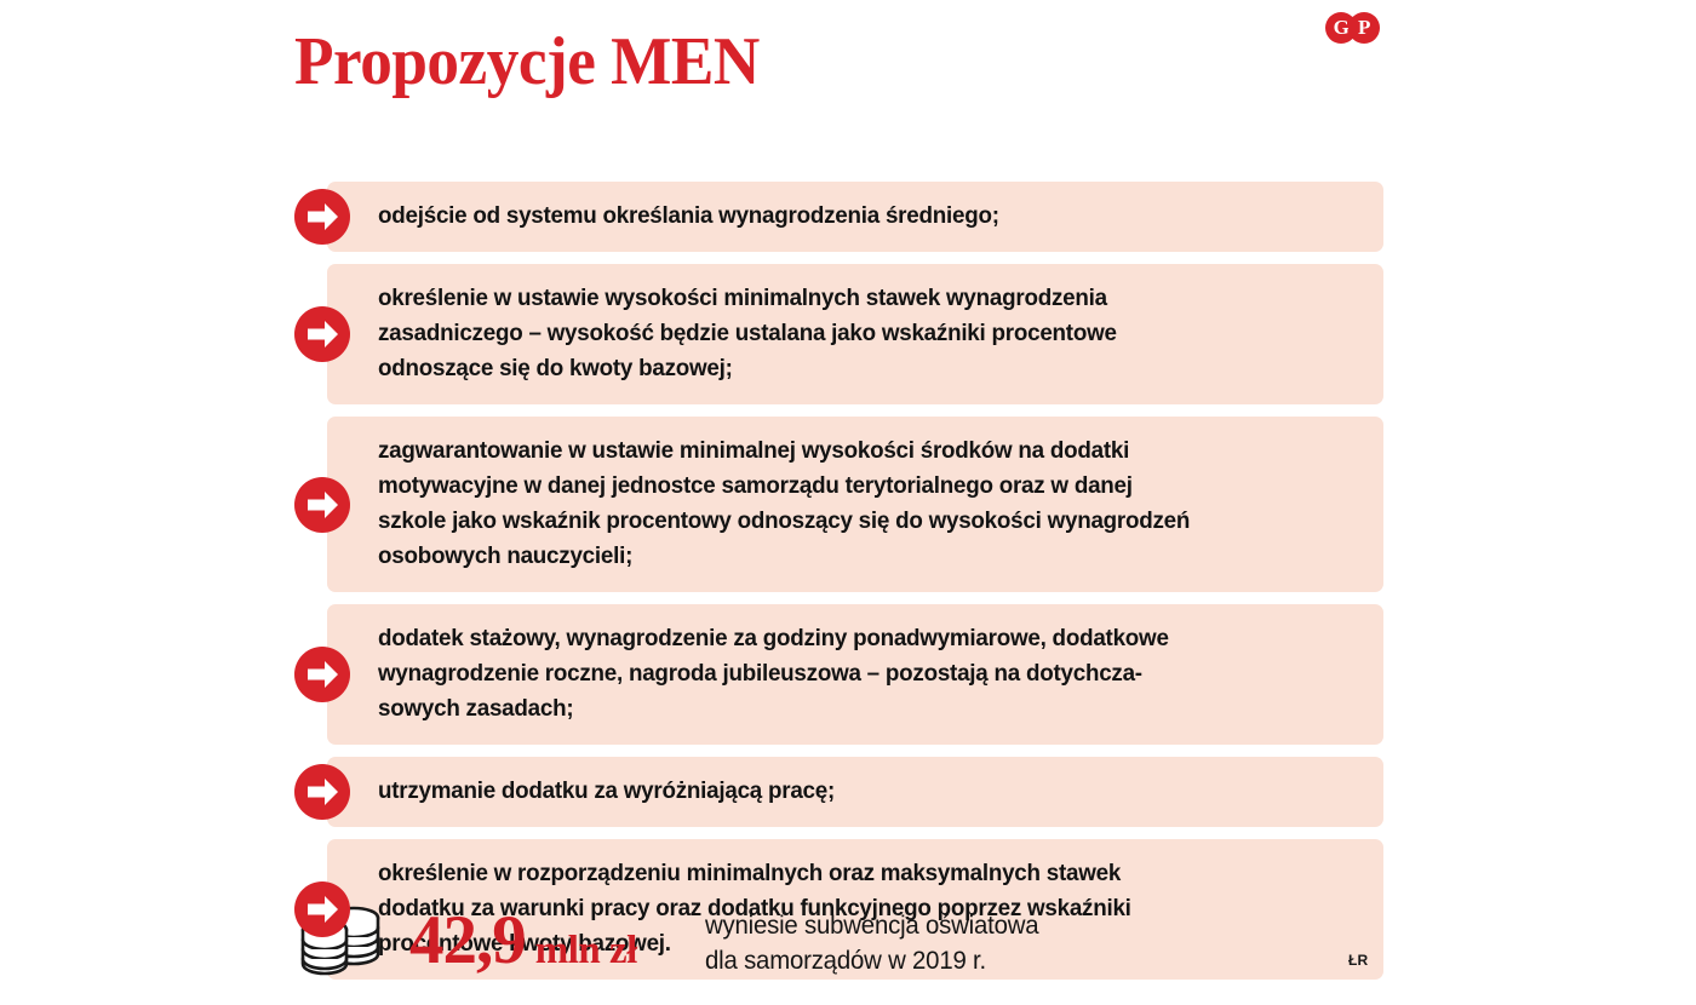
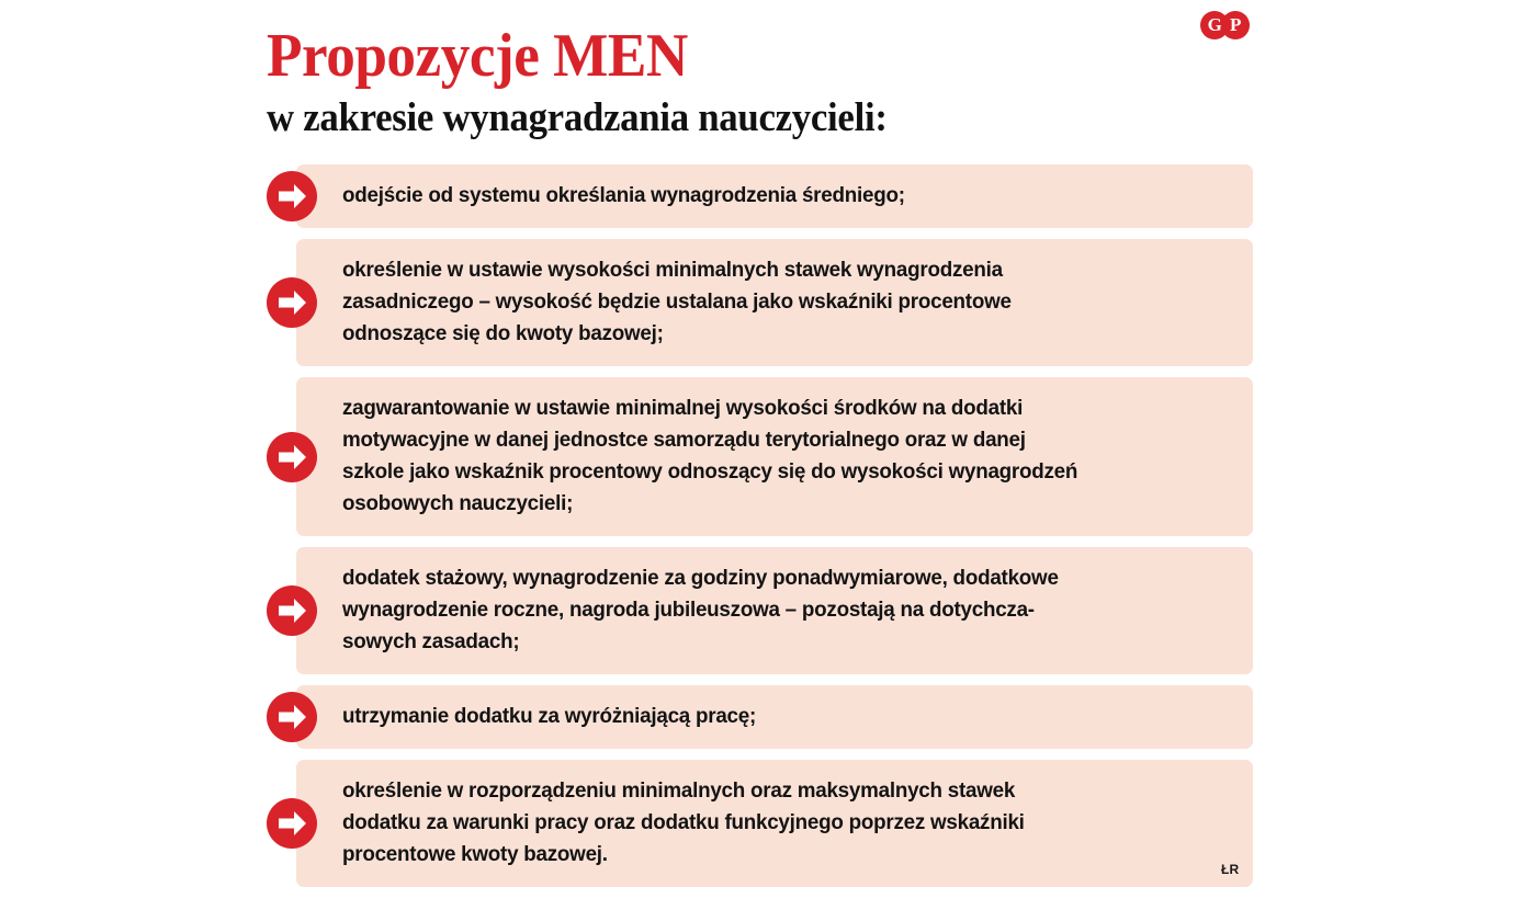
  G
  P
  Propozycje MEN
+ w zakresie wynagradzania nauczycieli:
  odejście od systemu określania wynagrodzenia średniego;
  określenie w ustawie wysokości minimalnych stawek wynagrodzenia
  zasadniczego – wysokość będzie ustalana jako wskaźniki procentowe
  odnoszące się do kwoty bazowej;
  zagwarantowanie w ustawie minimalnej wysokości środków na dodatki
  motywacyjne w danej jednostce samorządu terytorialnego oraz w danej
  szkole jako wskaźnik procentowy odnoszący się do wysokości wynagrodzeń
  osobowych nauczycieli;
  dodatek stażowy, wynagrodzenie za godziny ponadwymiarowe, dodatkowe
  wynagrodzenie roczne, nagroda jubileuszowa – pozostają na dotychcza-
  sowych zasadach;
  utrzymanie dodatku za wyróżniającą pracę;
  określenie w rozporządzeniu minimalnych oraz maksymalnych stawek
  dodatku za warunki pracy oraz dodatku funkcyjnego poprzez wskaźniki
  procentowe kwoty bazowej.
- 42,9 mln zł
- wyniesie subwencja oświatowa
- dla samorządów w 2019 r.
  ŁR
